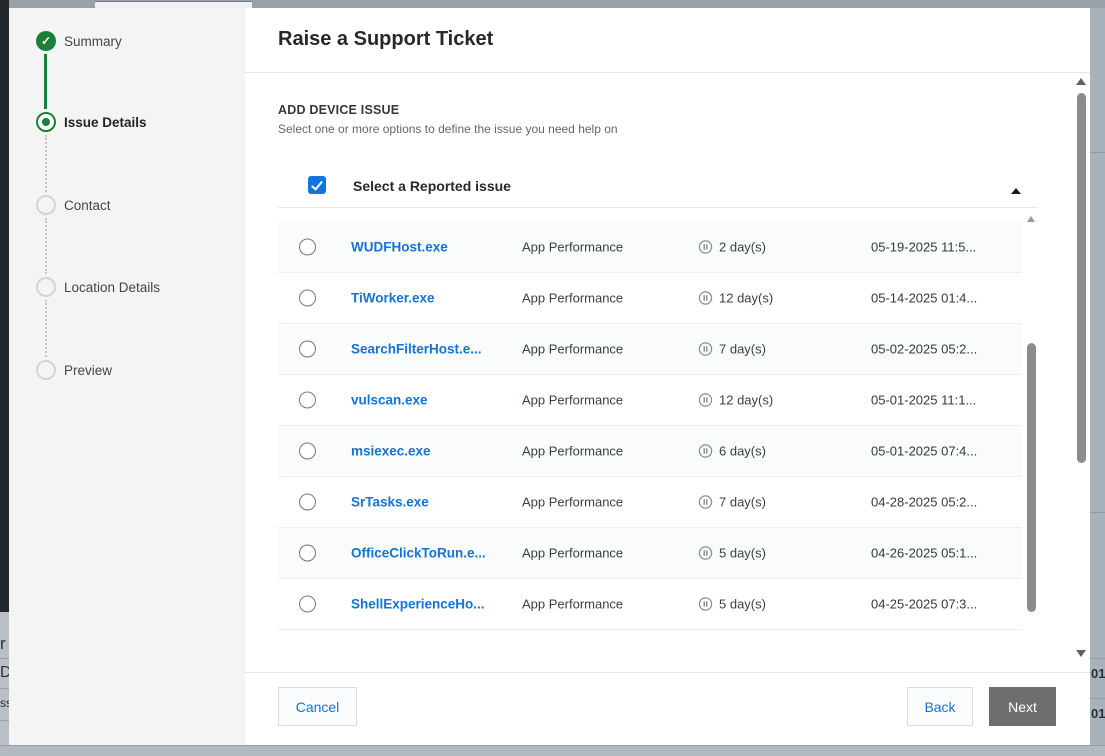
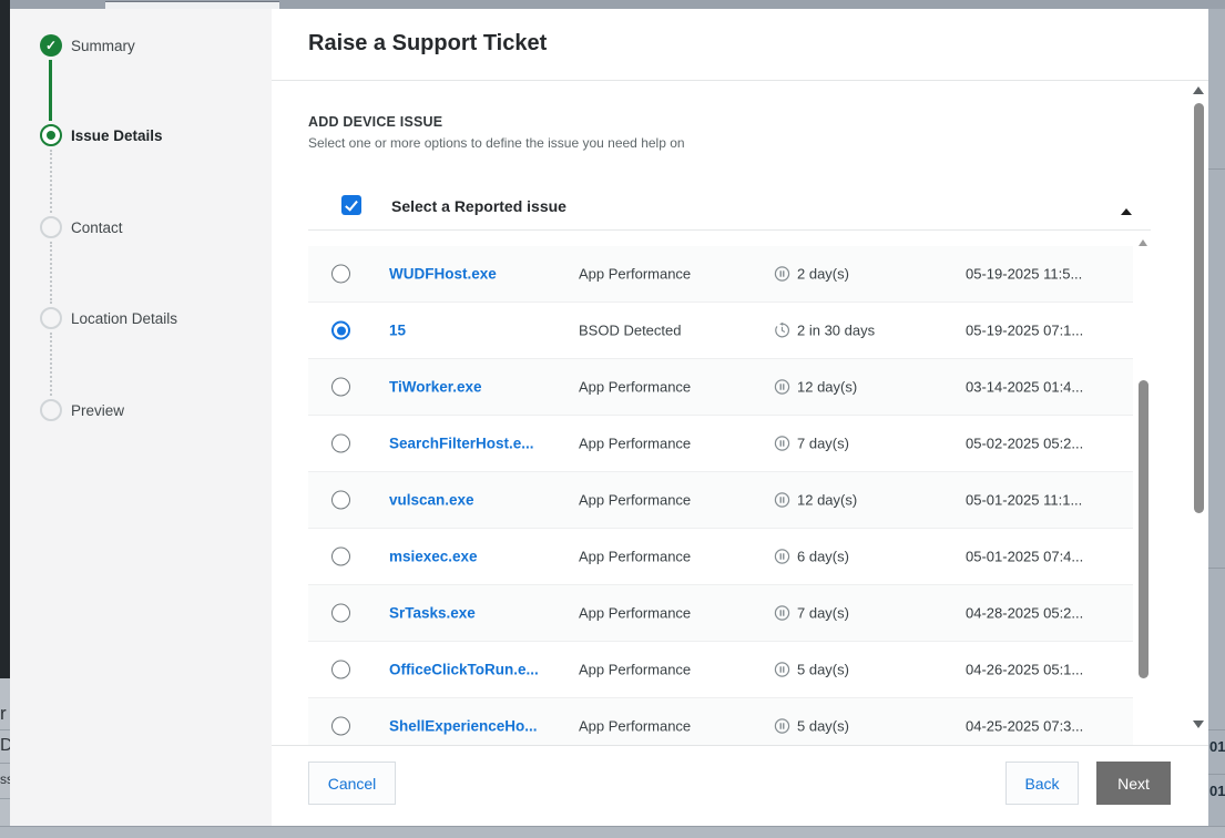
  r
  D
  01
  01
  ✓
  Summary
  Issue Details
  Contact
  Location Details
  Preview
  Raise a Support Ticket
  ADD DEVICE ISSUE
  Select one or more options to define the issue you need help on
  Select a Reported issue
  WUDFHost.exe
  App Performance
  2 day(s)
  05-19-2025 11:5...
+ 15
+ BSOD Detected
+ 2 in 30 days
+ 05-19-2025 07:1...
  TiWorker.exe
  App Performance
  12 day(s)
- 05-14-2025 01:4...
+ 03-14-2025 01:4...
  SearchFilterHost.e...
  App Performance
  7 day(s)
  05-02-2025 05:2...
  vulscan.exe
  App Performance
  12 day(s)
  05-01-2025 11:1...
  msiexec.exe
  App Performance
  6 day(s)
  05-01-2025 07:4...
  SrTasks.exe
  App Performance
  7 day(s)
  04-28-2025 05:2...
  OfficeClickToRun.e...
  App Performance
  5 day(s)
  04-26-2025 05:1...
  ShellExperienceHo...
  App Performance
  5 day(s)
  04-25-2025 07:3...
  Cancel
  Back
  Next
